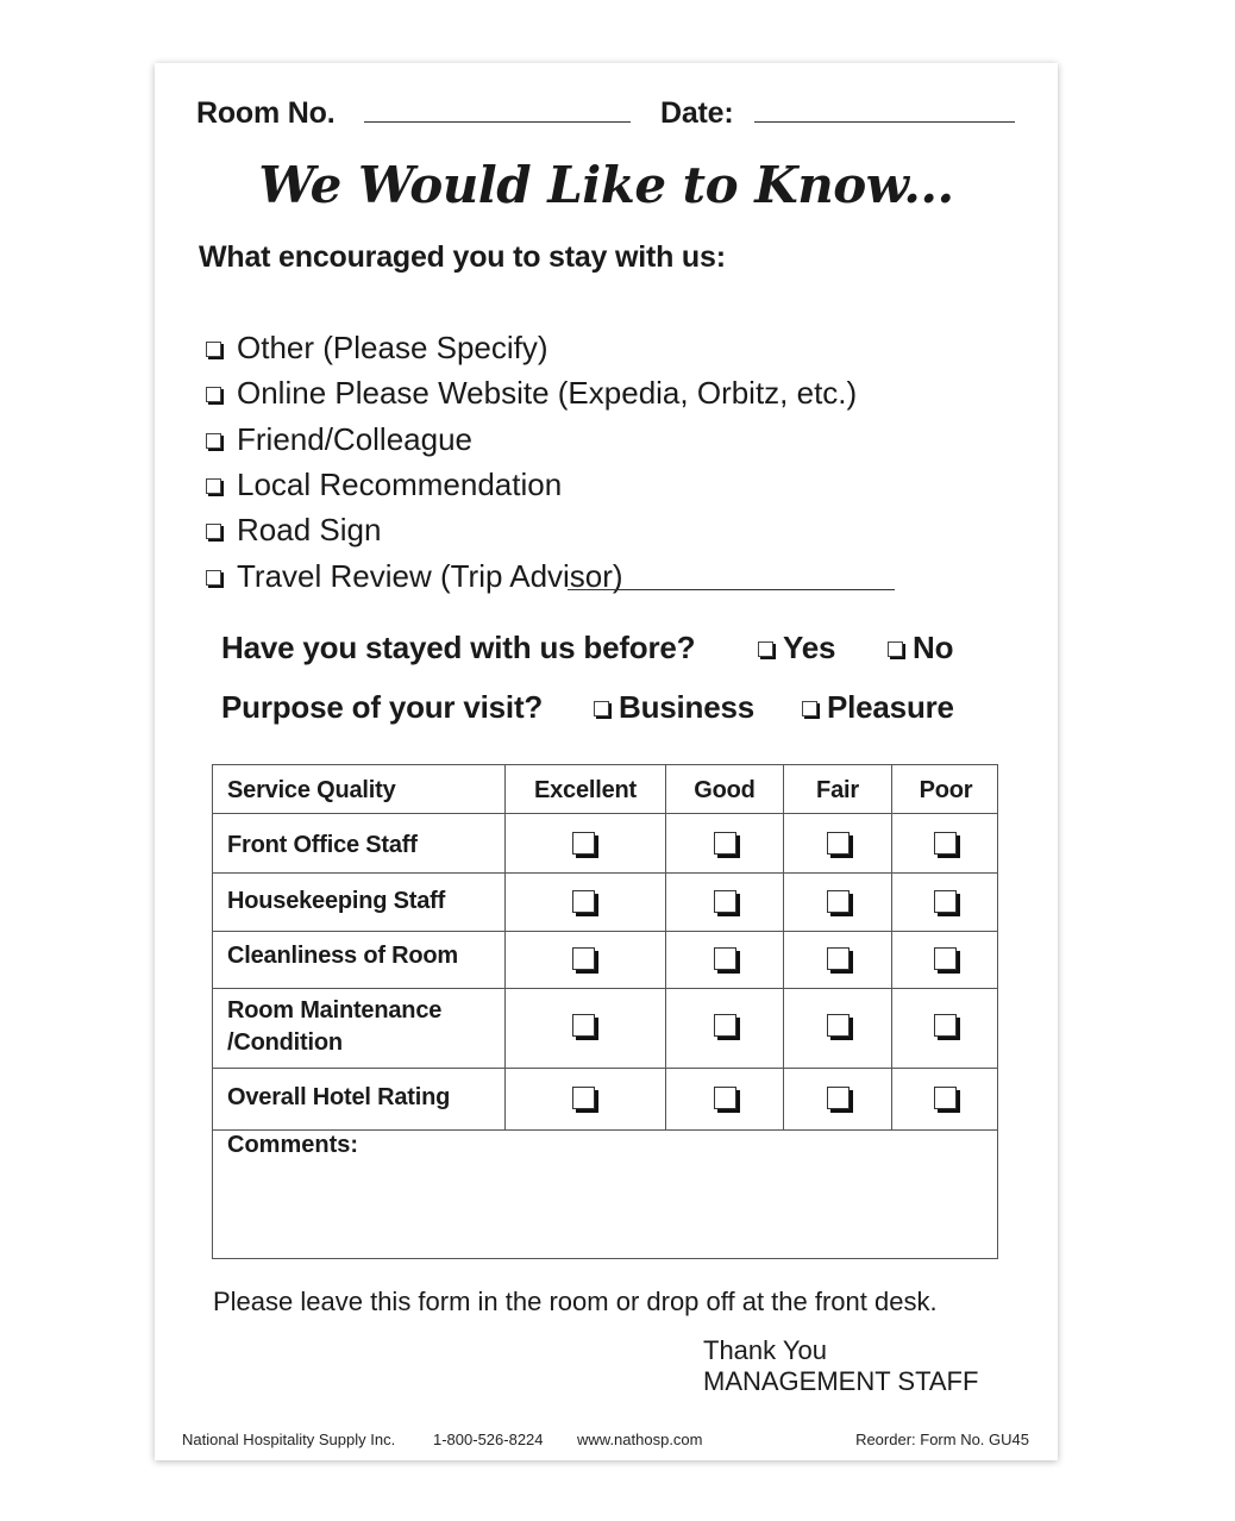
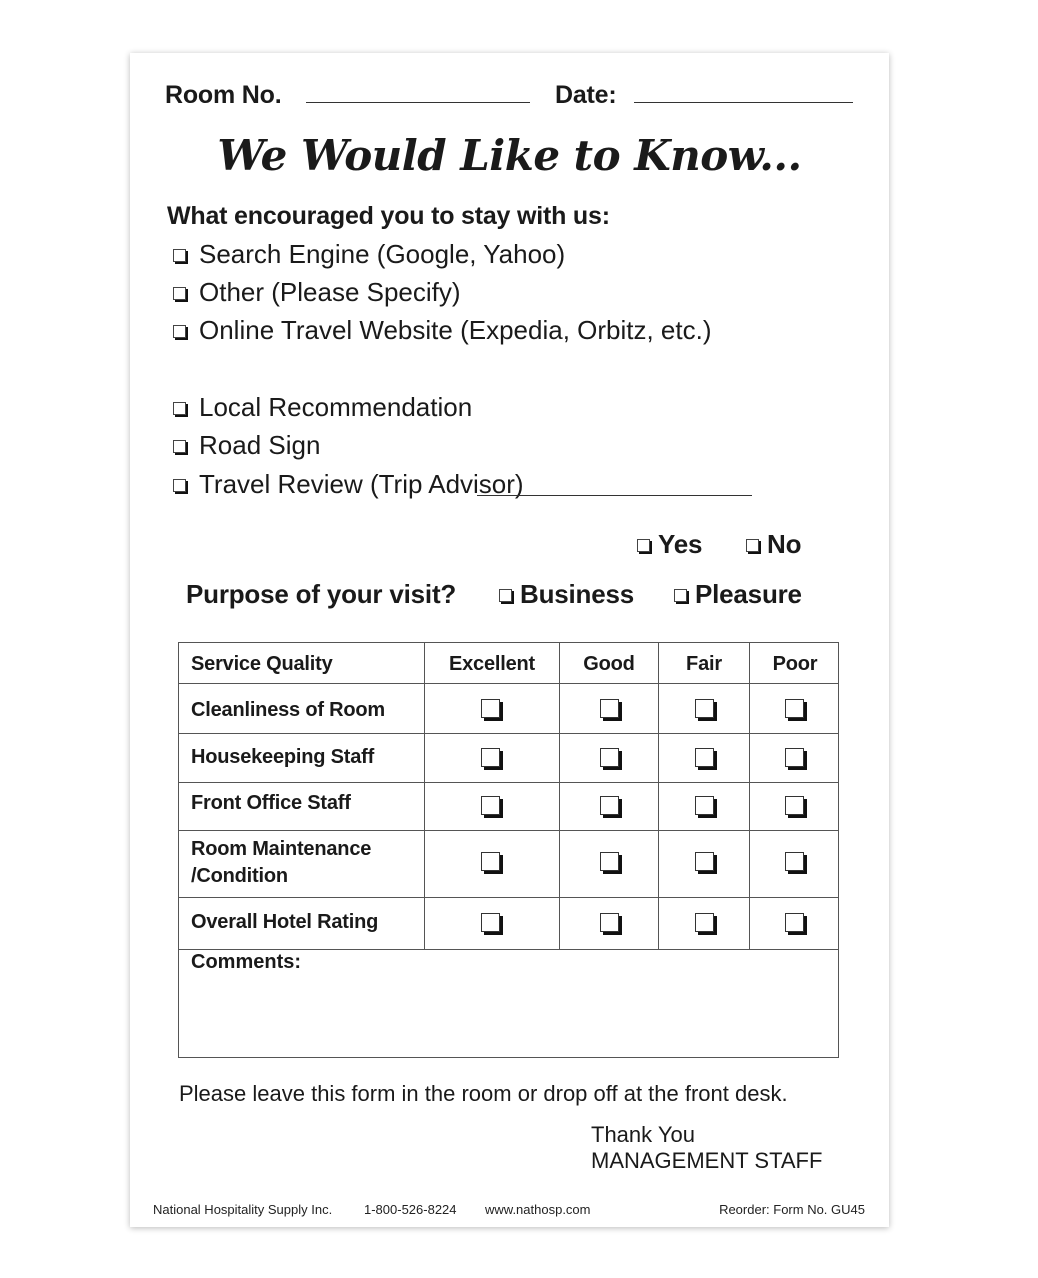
  Room No.
  Date:
  We Would Like to Know...
  What encouraged you to stay with us:
+ Search Engine (Google, Yahoo)
  Other (Please Specify)
- Online Please Website (Expedia, Orbitz, etc.)
+ Online Travel Website (Expedia, Orbitz, etc.)
- Friend/Colleague
  Local Recommendation
  Road Sign
  Travel Review (Trip Advisor)
- Have you stayed with us before?
  Yes
  No
  Purpose of your visit?
  Business
  Pleasure
  Service Quality
  Excellent
  Good
  Fair
  Poor
- Front Office Staff
+ Cleanliness of Room
  Housekeeping Staff
- Cleanliness of Room
+ Front Office Staff
  Room Maintenance
  /Condition
  Overall Hotel Rating
  Comments:
  Please leave this form in the room or drop off at the front desk.
  Thank You
  MANAGEMENT STAFF
  National Hospitality Supply Inc.
  1-800-526-8224
  www.nathosp.com
  Reorder: Form No. GU45
